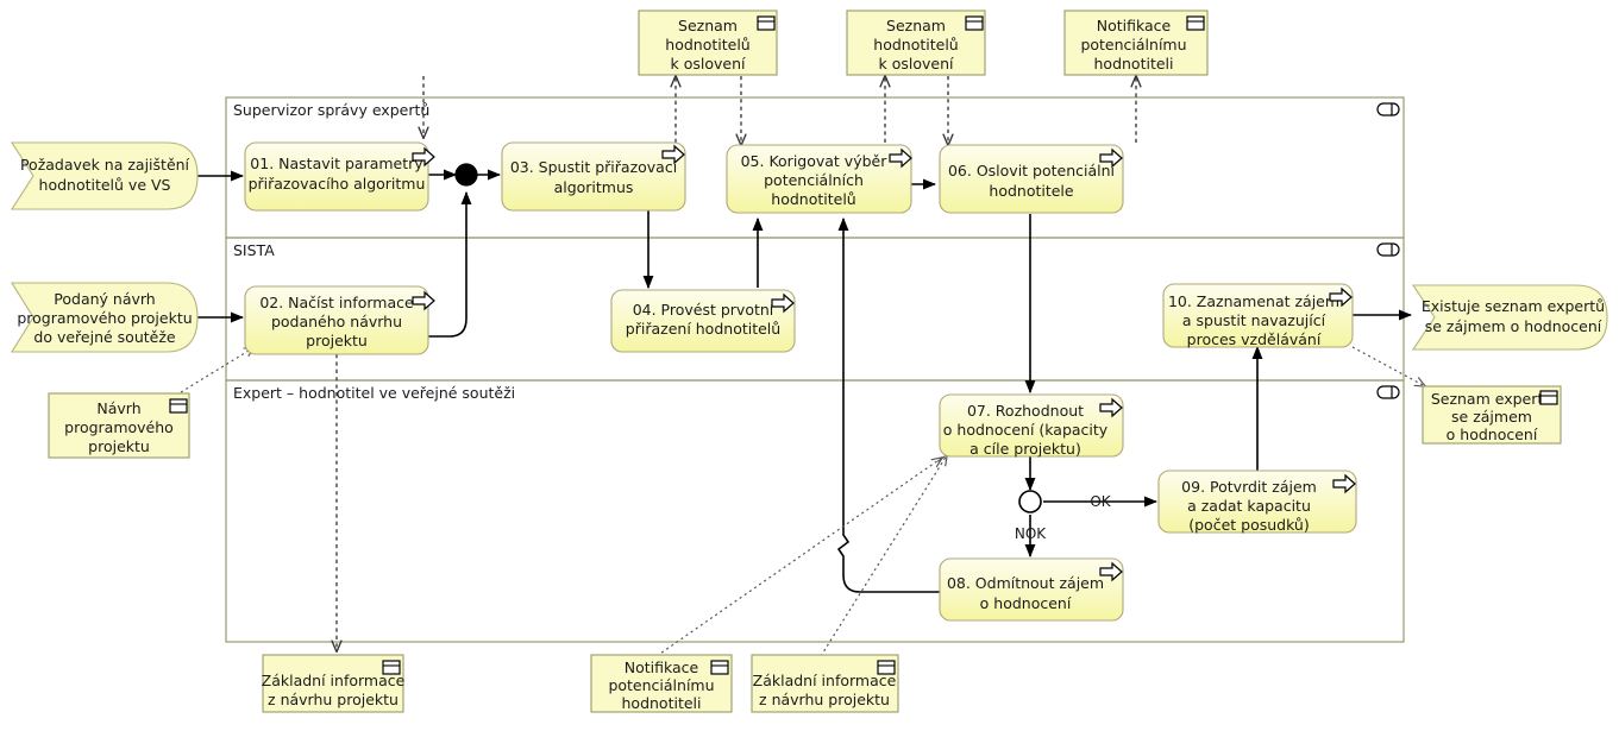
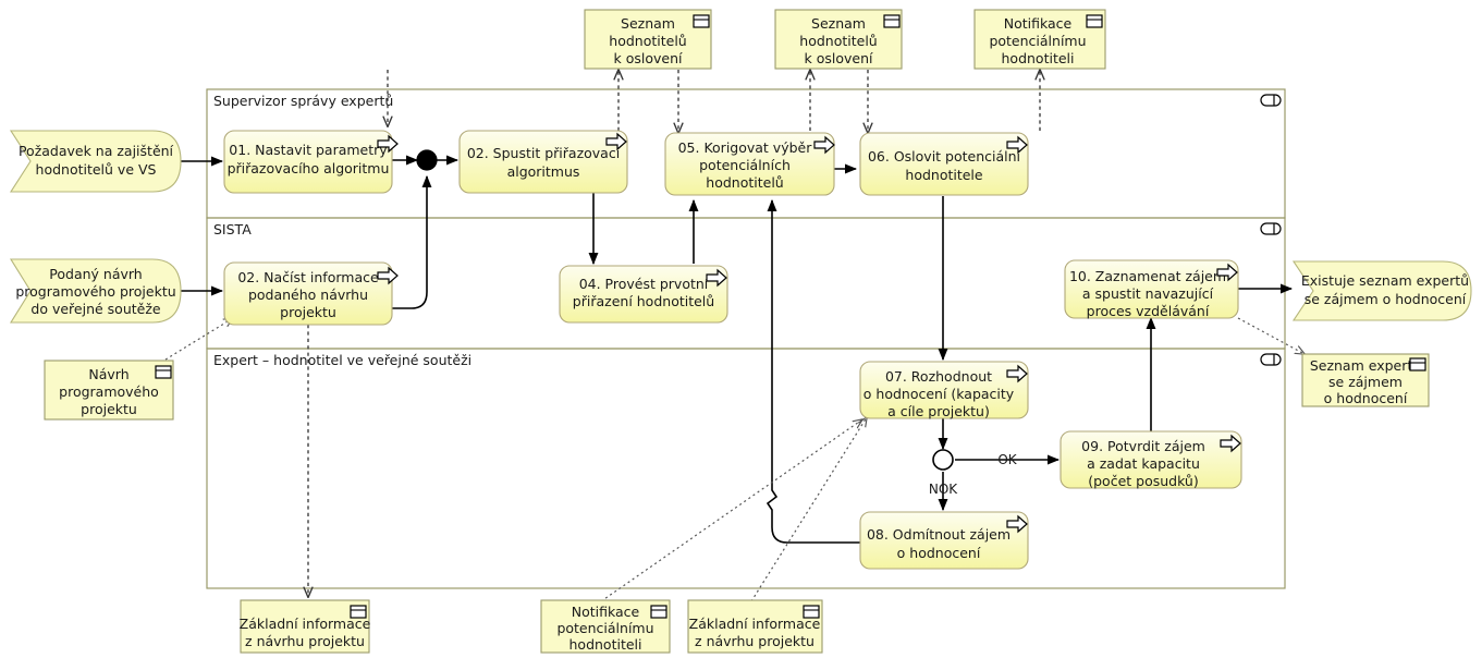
  Supervizor správy expertů
  SISTA
  Expert – hodnotitel ve veřejné soutěži
  OK
  NOK
  Požadavek na zajištění
  hodnotitelů ve VS
  Podaný návrh
  programového projektu
  do veřejné soutěže
  Existuje seznam expertů
  se zájmem o hodnocení
  01. Nastavit parametry
  přiřazovacího algoritmu
  02. Načíst informace
  podaného návrhu
  projektu
- 03. Spustit přiřazovací
+ 02. Spustit přiřazovací
  algoritmus
  04. Provést prvotní
  přiřazení hodnotitelů
  05. Korigovat výběr
  potenciálních
  hodnotitelů
  06. Oslovit potenciální
  hodnotitele
  07. Rozhodnout
  o hodnocení (kapacity
  a cíle projektu)
  08. Odmítnout zájem
  o hodnocení
  09. Potvrdit zájem
  a zadat kapacitu
  (počet posudků)
  10. Zaznamenat záje
  a spustit navazující
  proces vzdělávání
  Seznam
  hodnotitelů
  k oslovení
  Seznam
  hodnotitelů
  k oslovení
  Notifikace
  potenciálnímu
  hodnotiteli
  Návrh
  programového
  projektu
  Seznam exper
  se zájmem
  o hodnocení
  Základní informace
  z návrhu projektu
  Notifikace
  potenciálnímu
  hodnotiteli
  Základní informace
  z návrhu projektu
